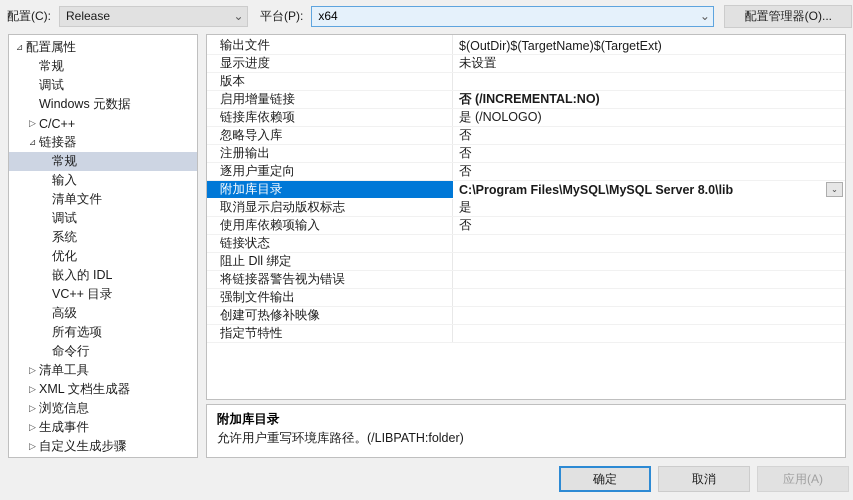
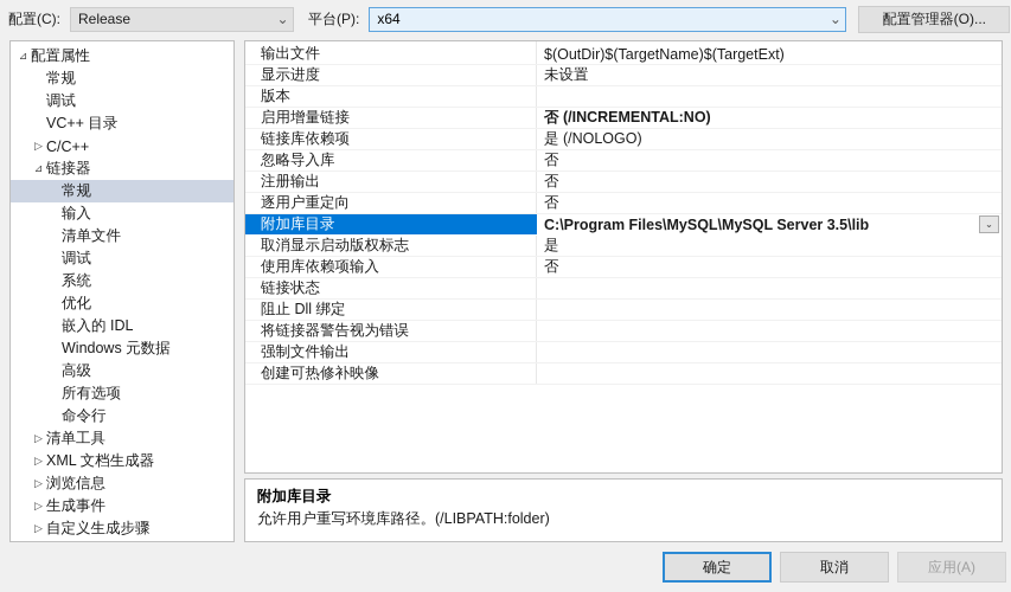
  配置(C):
  Release
  ⌄
  平台(P):
  x64
  ⌄
  配置管理器(O)...
  ⊿
  配置属性
  常规
  调试
- Windows 元数据
+ VC++ 目录
  ▷
  C/C++
  ⊿
  链接器
  常规
  输入
  清单文件
  调试
  系统
  优化
  嵌入的 IDL
- VC++ 目录
+ Windows 元数据
  高级
  所有选项
  命令行
  ▷
  清单工具
  ▷
  XML 文档生成器
  ▷
  浏览信息
  ▷
  生成事件
  ▷
  自定义生成步骤
  输出文件
  $(OutDir)$(TargetName)$(TargetExt)
  显示进度
  未设置
  版本
  启用增量链接
  否 (/INCREMENTAL:NO)
  链接库依赖项
  是 (/NOLOGO)
  忽略导入库
  否
  注册输出
  否
  逐用户重定向
  否
  附加库目录
- C:\Program Files\MySQL\MySQL Server 8.0\lib
+ C:\Program Files\MySQL\MySQL Server 3.5\lib
  ⌄
  取消显示启动版权标志
  是
  使用库依赖项输入
  否
  链接状态
  阻止 Dll 绑定
  将链接器警告视为错误
  强制文件输出
  创建可热修补映像
- 指定节特性
  附加库目录
  允许用户重写环境库路径。(/LIBPATH:folder)
  确定
  取消
  应用(A)
